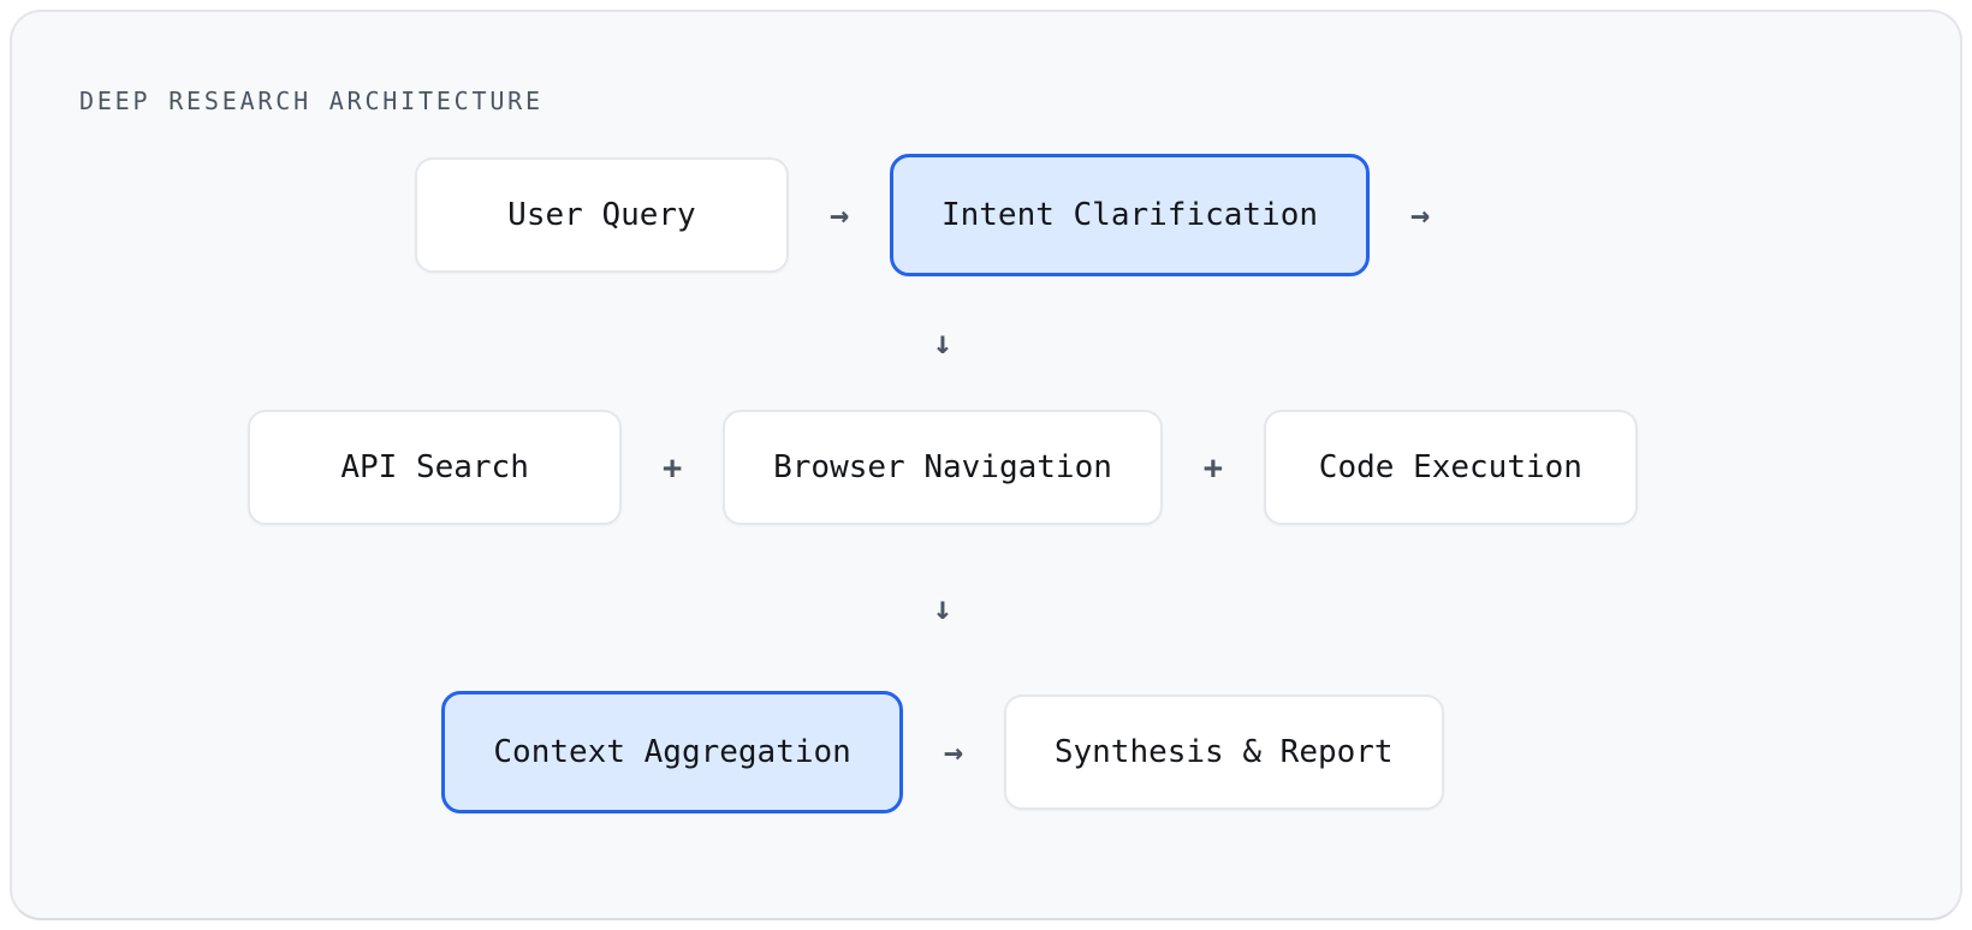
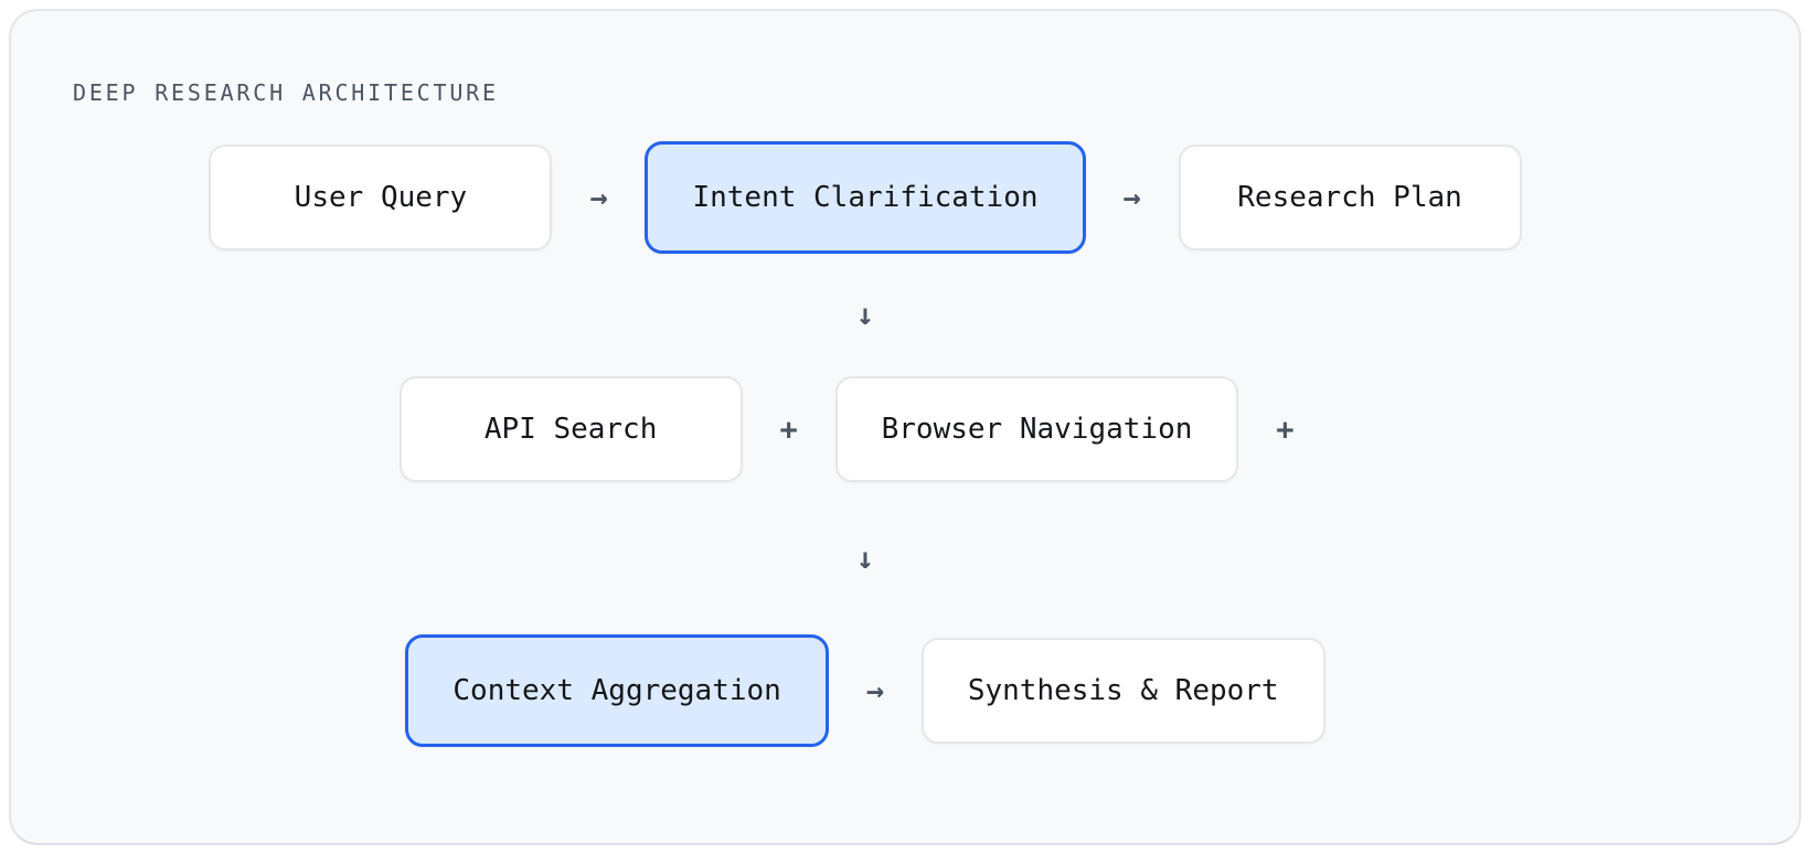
  DEEP RESEARCH ARCHITECTURE
  User Query
  →
  Intent Clarification
  →
+ Research Plan
  ↓
  API Search
  +
  Browser Navigation
  +
- Code Execution
  ↓
  Context Aggregation
  →
  Synthesis & Report
